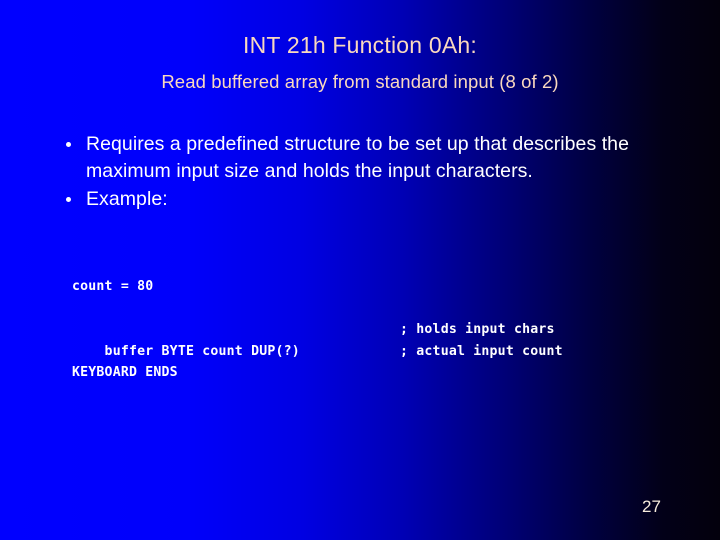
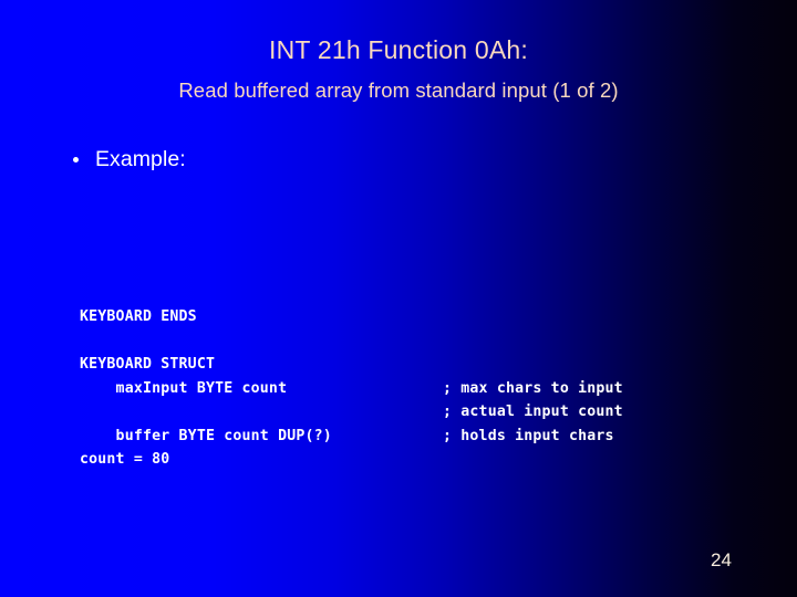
  INT 21h Function 0Ah:
- Read buffered array from standard input (8 of 2)
+ Read buffered array from standard input (1 of 2)
- Requires a predefined structure to be set up that describes the maximum input size and holds the input characters.
  Example:
- count = 80
+ KEYBOARD ENDS
+ KEYBOARD STRUCT
+ maxInput BYTE count
+ ; max chars to input
- ; holds input chars
+ ; actual input count
  buffer BYTE count DUP(?)
- ; actual input count
+ ; holds input chars
- KEYBOARD ENDS
+ count = 80
- 27
+ 24
